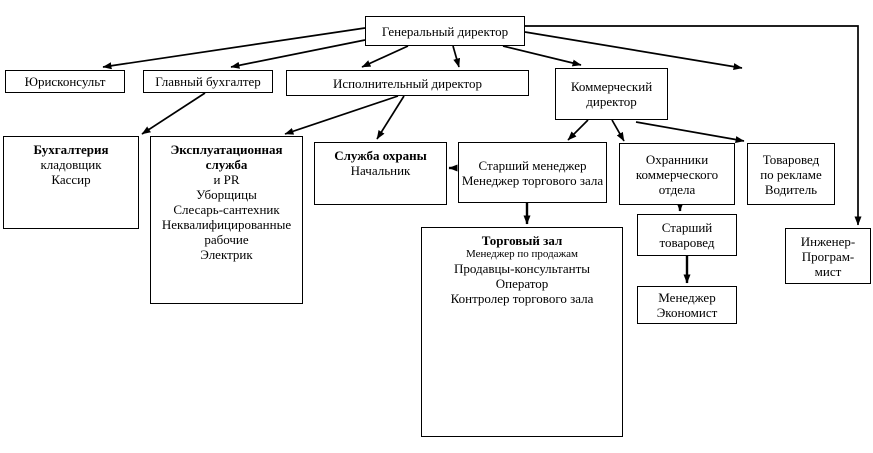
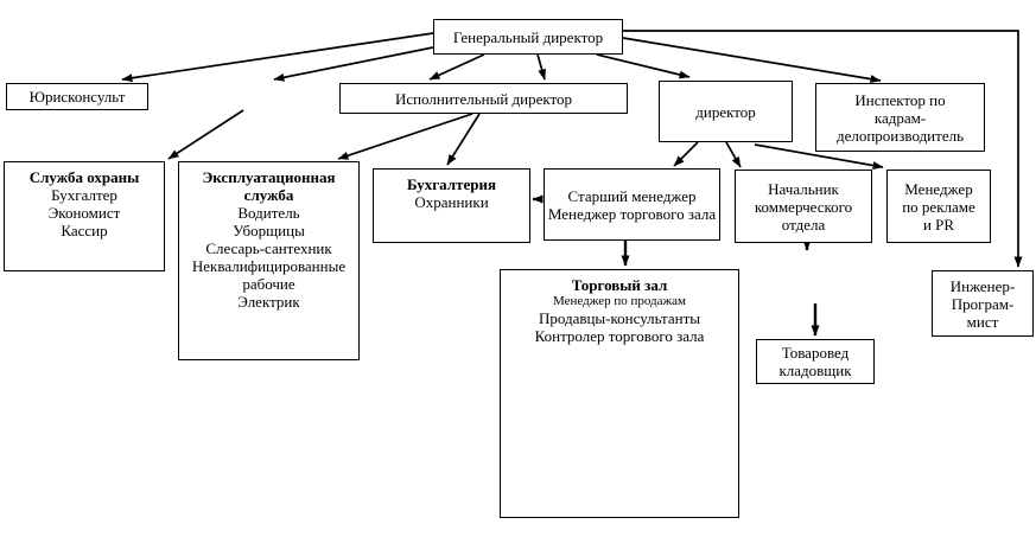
  Генеральный директор
  Юрисконсульт
- Главный бухгалтер
  Исполнительный директор
- Коммерческий
  директор
+ Инспектор по
+ кадрам-
+ делопроизводитель
- Бухгалтерия
+ Служба охраны
+ Бухгалтер
- кладовщик
+ Экономист
  Кассир
  Эксплуатационная служба
- и PR
+ Водитель
  Уборщицы
  Слесарь-сантехник
  Неквалифицированные рабочие
  Электрик
- Служба охраны
+ Бухгалтерия
- Начальник
+ Охранники
  Старший менеджер
  Менеджер торгового зала
- Охранники
+ Начальник
  коммерческого
  отдела
- Товаровед
+ Менеджер
  по рекламе
- Водитель
+ и PR
  Торговый зал
  Менеджер по продажам
  Продавцы-консультанты
- Оператор
  Контролер торгового зала
- Старший
- товаровед
- Менеджер
+ Товаровед
- Экономист
+ кладовщик
  Инженер-
  Програм-
  мист
